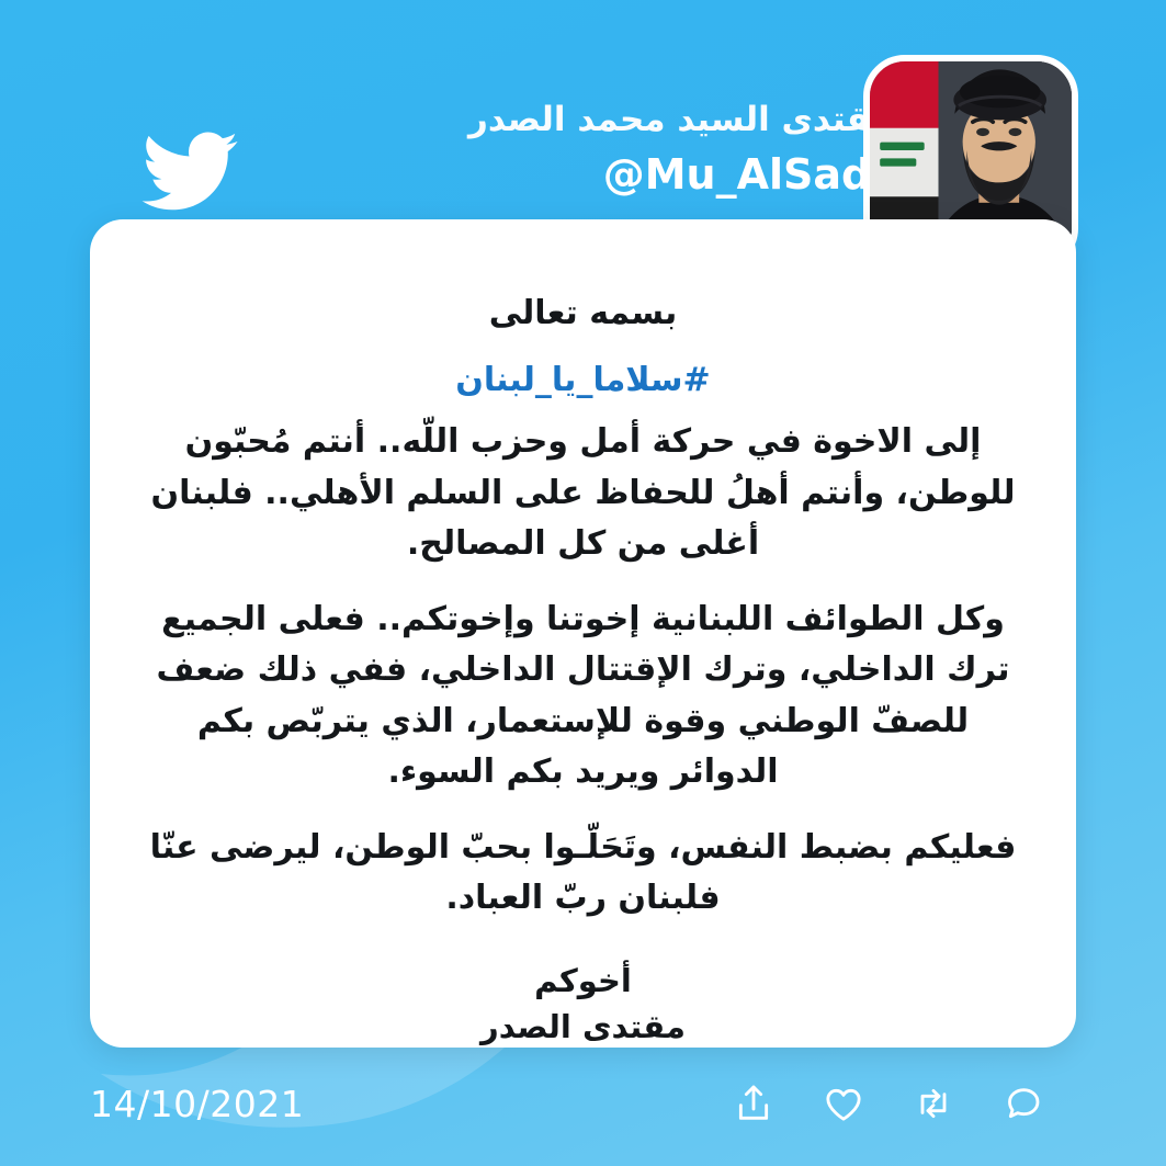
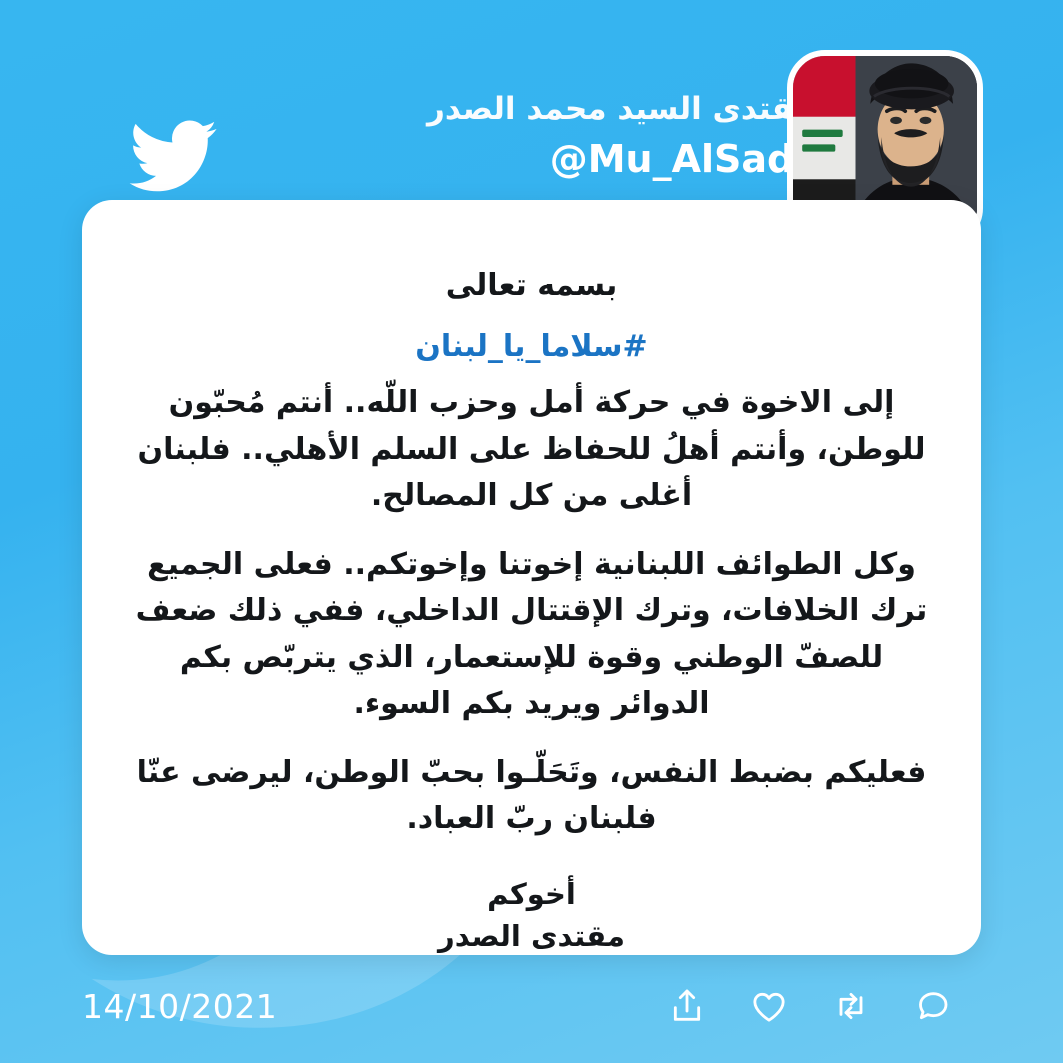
  قتدى السيد محمد الصدر
  @Mu_AlSad
  بسمه تعالى
  #سلاما_يا_لبنان
  إلى الاخوة في حركة أمل وحزب اللّه.. أنتم مُحبّون للوطن، وأنتم أهلُ للحفاظ على السلم الأهلي.. فلبنان أغلى من كل المصالح.
- وكل الطوائف اللبنانية إخوتنا وإخوتكم.. فعلى الجميع ترك الداخلي، وترك الإقتتال الداخلي، ففي ذلك ضعف للصفّ الوطني وقوة للإستعمار، الذي يتربّص بكم الدوائر ويريد بكم السوء.
+ وكل الطوائف اللبنانية إخوتنا وإخوتكم.. فعلى الجميع ترك الخلافات، وترك الإقتتال الداخلي، ففي ذلك ضعف للصفّ الوطني وقوة للإستعمار، الذي يتربّص بكم الدوائر ويريد بكم السوء.
  فعليكم بضبط النفس، وتَحَلّـوا بحبّ الوطن، ليرضى عنّا فلبنان ربّ العباد.
  أخوكم
  مقتدى الصدر
  14/10/2021
